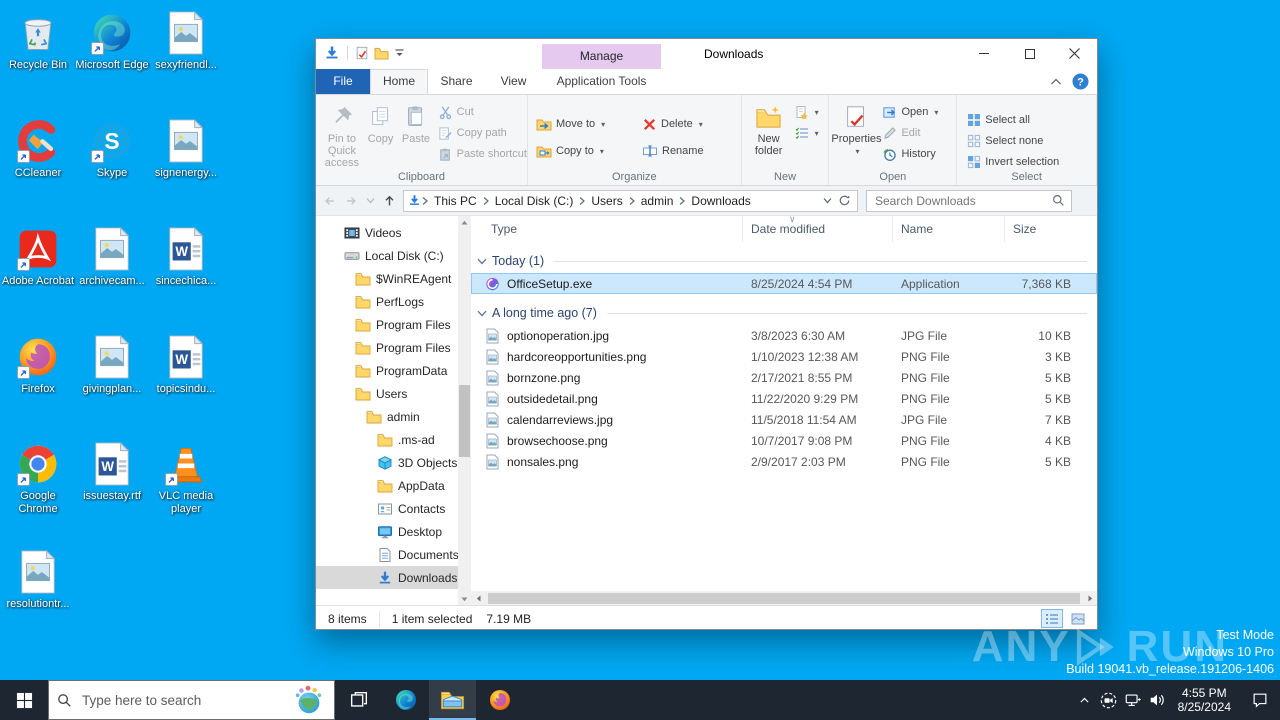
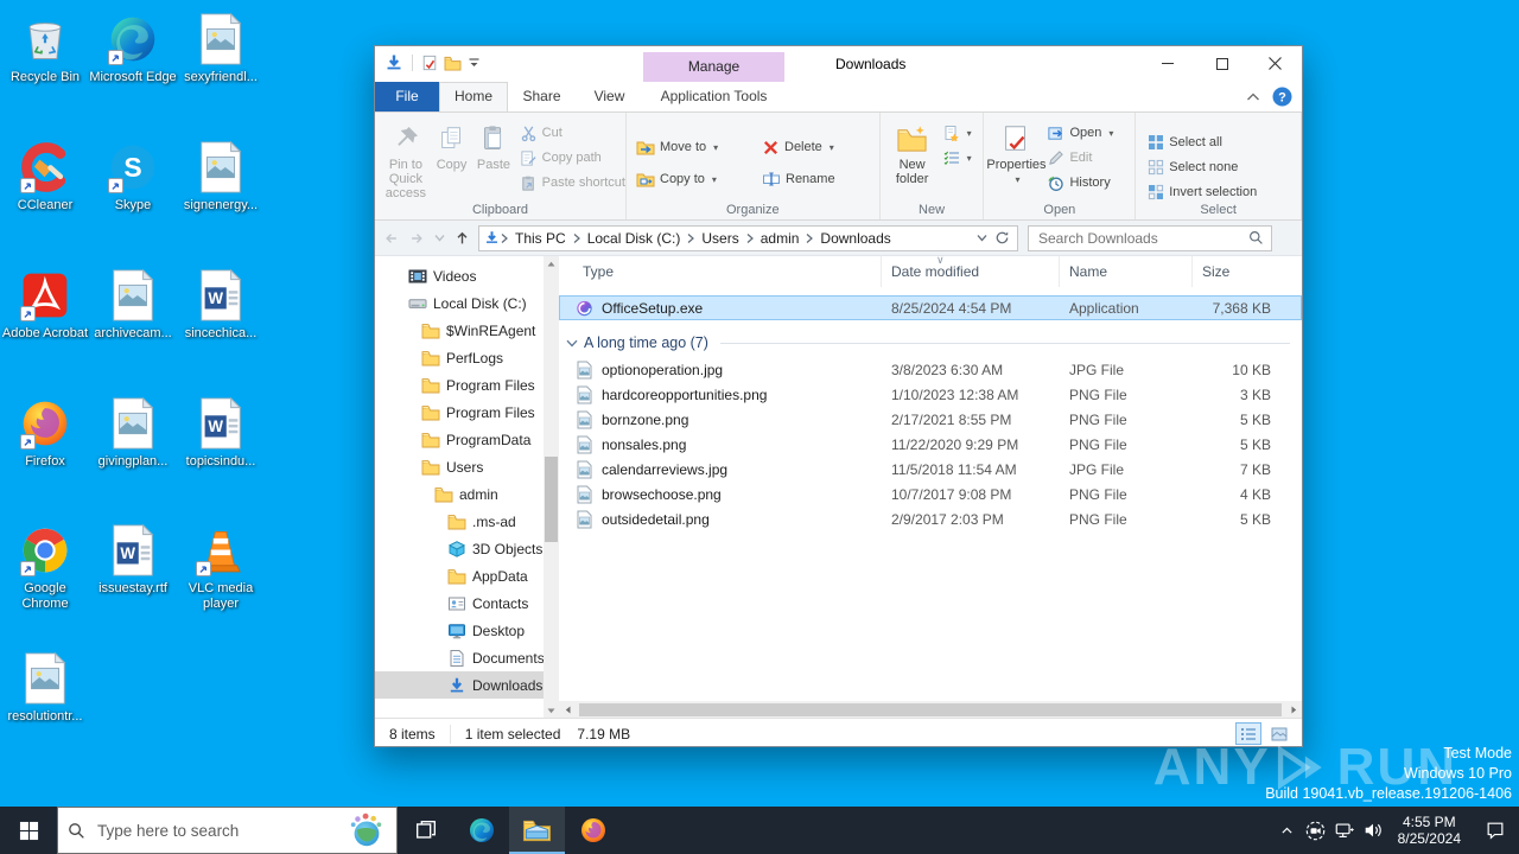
  Recycle Bin
  Microsoft Edge
  sexyfriendl...
  CCleaner
  S
  Skype
  signenergy...
  Adobe Acrobat
  archivecam...
  W
  sincechica...
  Firefox
  givingplan...
  W
  topicsindu...
  Google Chrome
  W
  issuestay.rtf
  VLC media player
  resolutiontr...
  Manage
  Downloads
  File
  Home
  Share
  View
  Application Tools
  ?
  Pin to Quick access
  Copy
  Paste
  Cut
  Copy path
  Paste shortcut
  Clipboard
  Move to
  ▾
  Delete
  ▾
  Copy to
  ▾
  Rename
  Organize
  New folder
  ▾
  ▾
  New
  Properties ▾
  Open
  ▾
  Edit
  History
  Open
  Select all
  Select none
  Invert selection
  Select
  This PC
  Local Disk (C:)
  Users
  admin
  Downloads
  Search Downloads
  Videos
  Local Disk (C:)
  $WinREAgent
  PerfLogs
  Program Files
  Program Files
  ProgramData
  Users
  admin
  .ms-ad
  3D Objects
  AppData
  Contacts
  Desktop
  Documents
  Downloads
  Type
  ∨
  Date modified
  Name
  Size
- Today (1)
  OfficeSetup.exe
  8/25/2024 4:54 PM
  Application
  7,368 KB
  A long time ago (7)
  optionoperation.jpg
  3/8/2023 6:30 AM
  JPG File
  10 KB
  hardcoreopportunities.png
  1/10/2023 12:38 AM
  PNG File
  3 KB
  bornzone.png
  2/17/2021 8:55 PM
  PNG File
  5 KB
- outsidedetail.png
+ nonsales.png
  11/22/2020 9:29 PM
  PNG File
  5 KB
  calendarreviews.jpg
  11/5/2018 11:54 AM
  JPG File
  7 KB
  browsechoose.png
  10/7/2017 9:08 PM
  PNG File
  4 KB
- nonsales.png
+ outsidedetail.png
  2/9/2017 2:03 PM
  PNG File
  5 KB
  8 items
  1 item selected
  7.19 MB
  ANY
  RUN
  Test Mode
  Windows 10 Pro
  Build 19041.vb_release.191206-1406
  Type here to search
  4:55 PM
  8/25/2024
